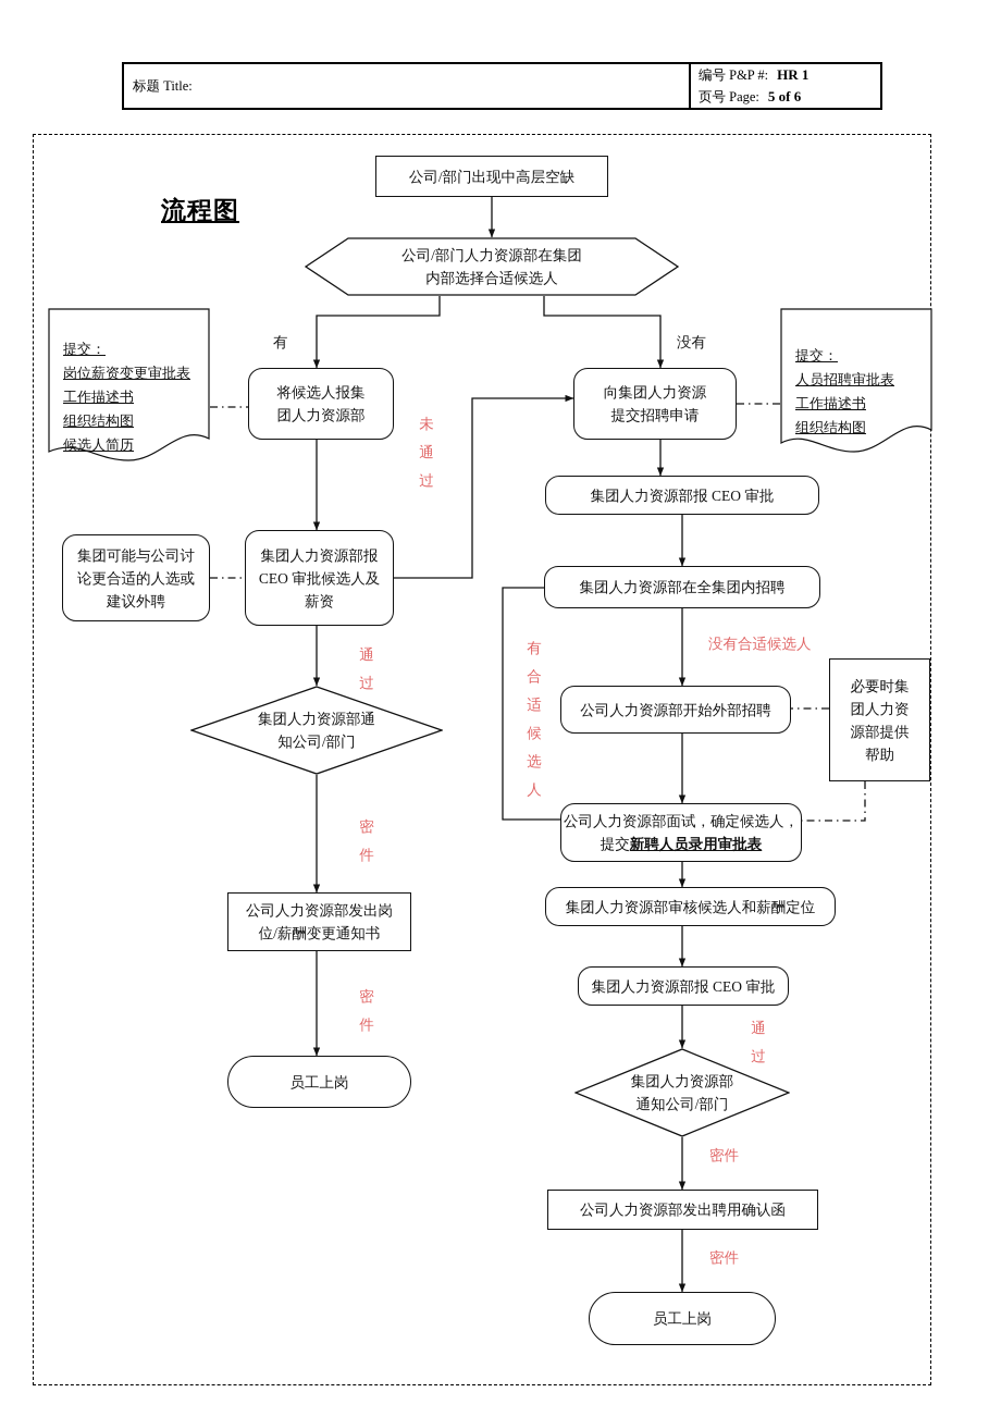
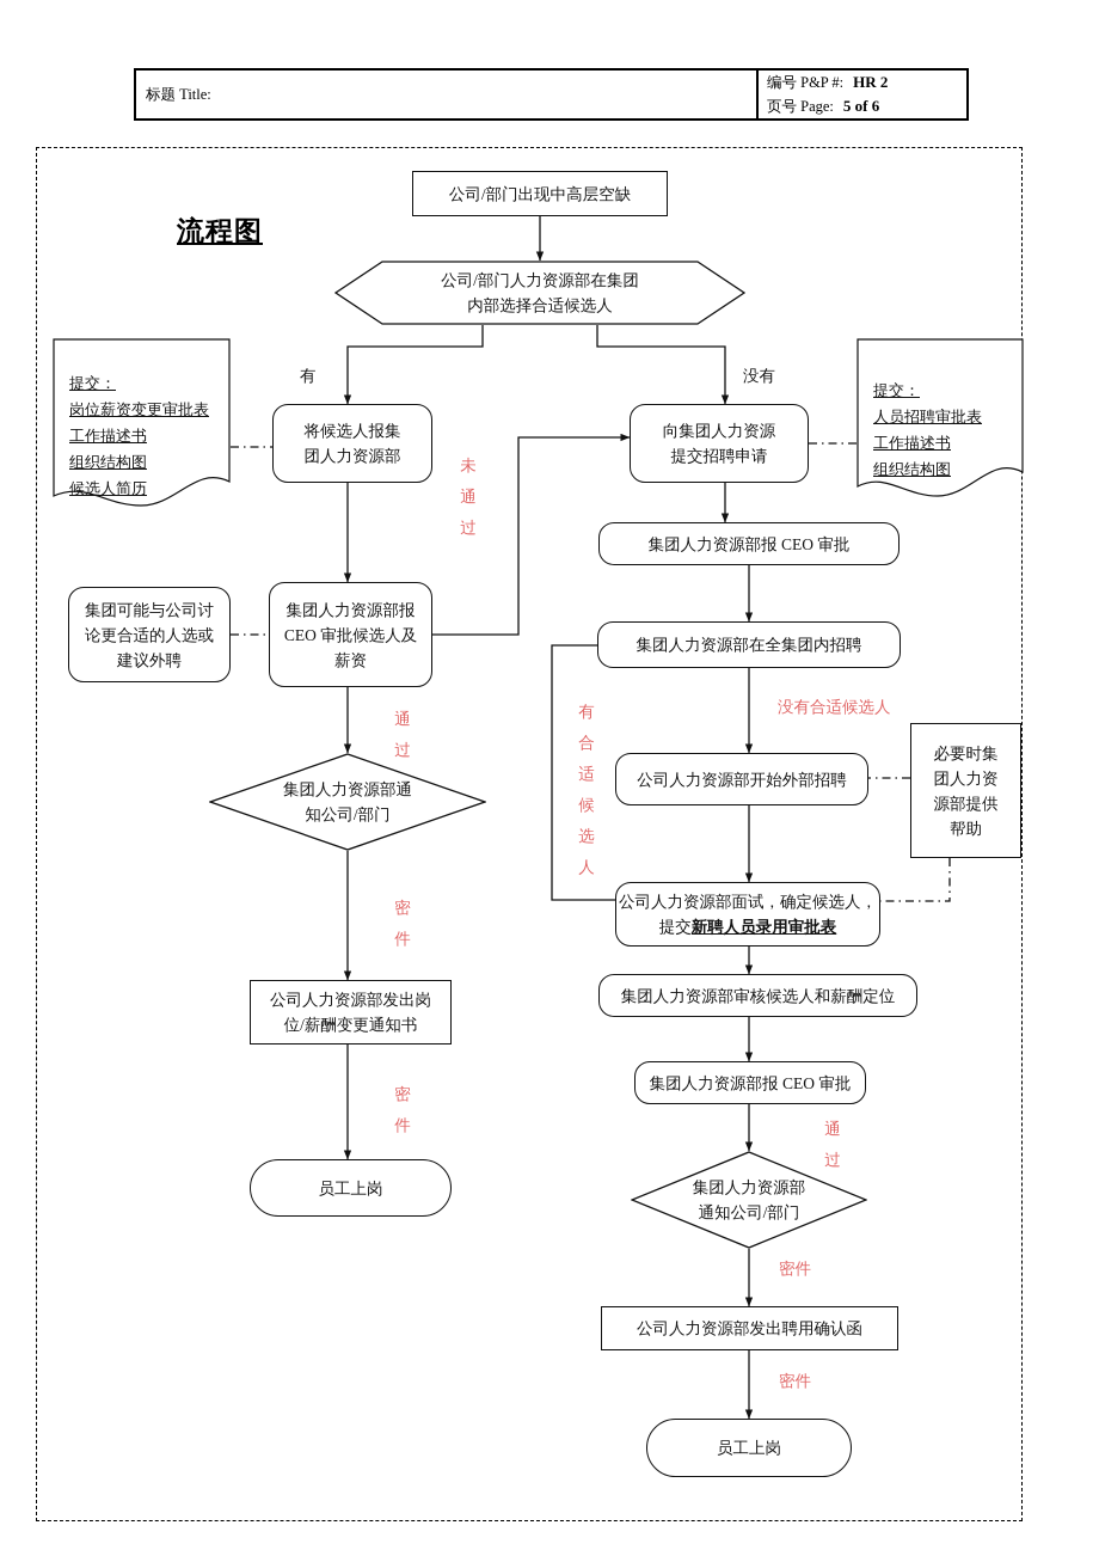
  标题 Title:
- 编号 P&P #: HR 1
+ 编号 P&P #: HR 2
  页号 Page: 5 of 6
  流程图
  公司/部门出现中高层空缺
  公司/部门人力资源部在集团
  内部选择合适候选人
  提交：
  岗位薪资变更审批表
  工作描述书
  组织结构图
  候选人简历
  提交：
  人员招聘审批表
  工作描述书
  组织结构图
  将候选人报集
  团人力资源部
  向集团人力资源
  提交招聘申请
  集团人力资源部报 CEO 审批
  集团可能与公司讨
  论更合适的人选或
  建议外聘
  集团人力资源部报
  CEO 审批候选人及
  薪资
  集团人力资源部在全集团内招聘
  公司人力资源部开始外部招聘
  必要时集
  团人力资
  源部提供
  帮助
  公司人力资源部面试，确定候选人，
  提交新聘人员录用审批表
  集团人力资源部审核候选人和薪酬定位
  集团人力资源部报 CEO 审批
  集团人力资源部通
  知公司/部门
  集团人力资源部
  通知公司/部门
  公司人力资源部发出岗
  位/薪酬变更通知书
  员工上岗
  公司人力资源部发出聘用确认函
  员工上岗
  有
  没有
  未通过
  通过
  密件
  密件
  有合适候选人
  没有合适候选人
  通过
  密件
  密件
